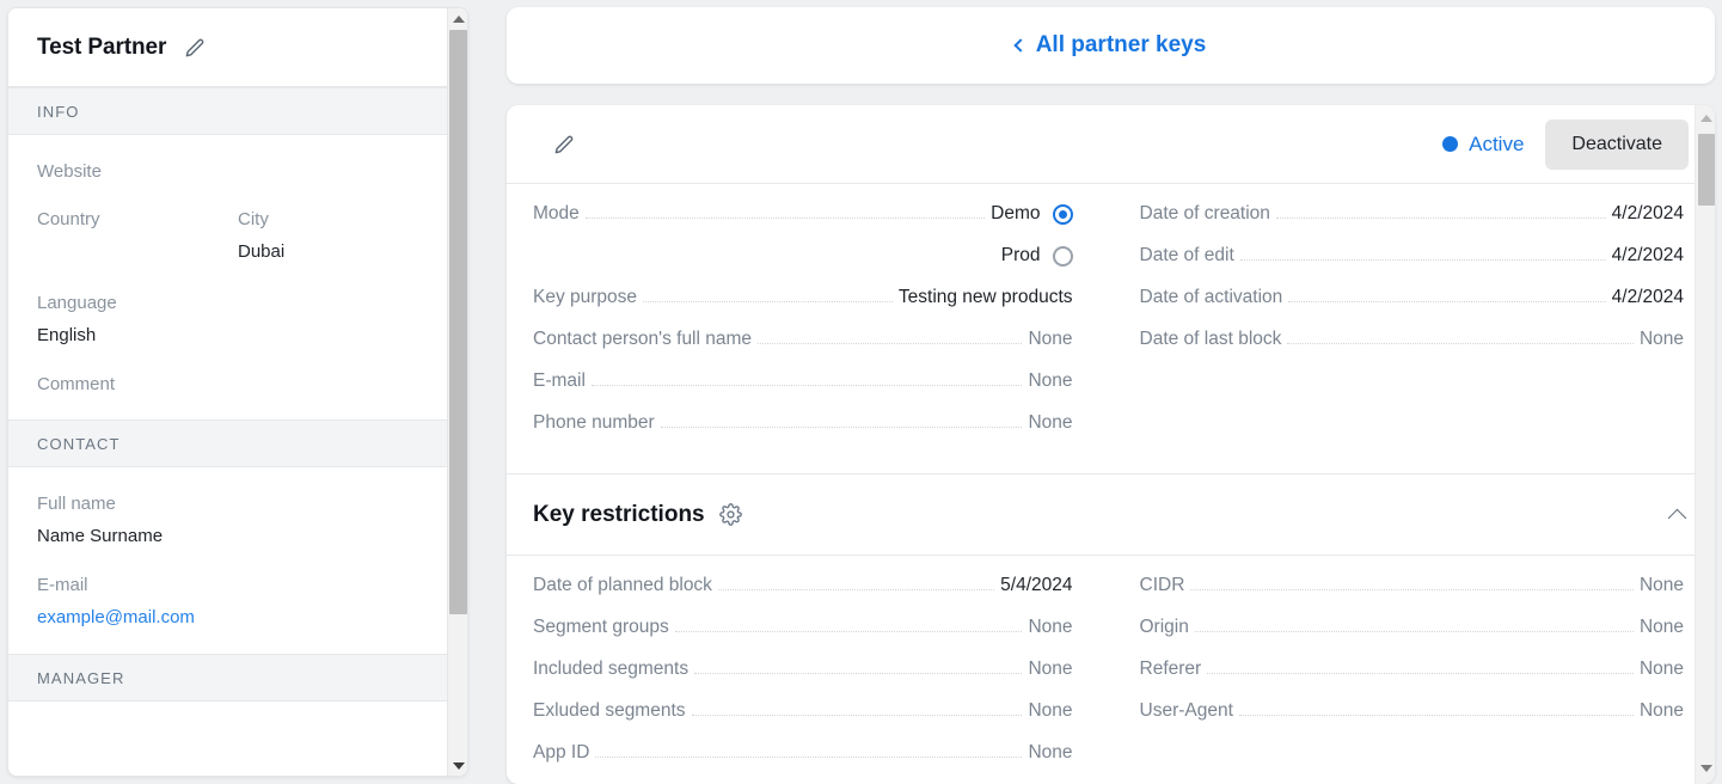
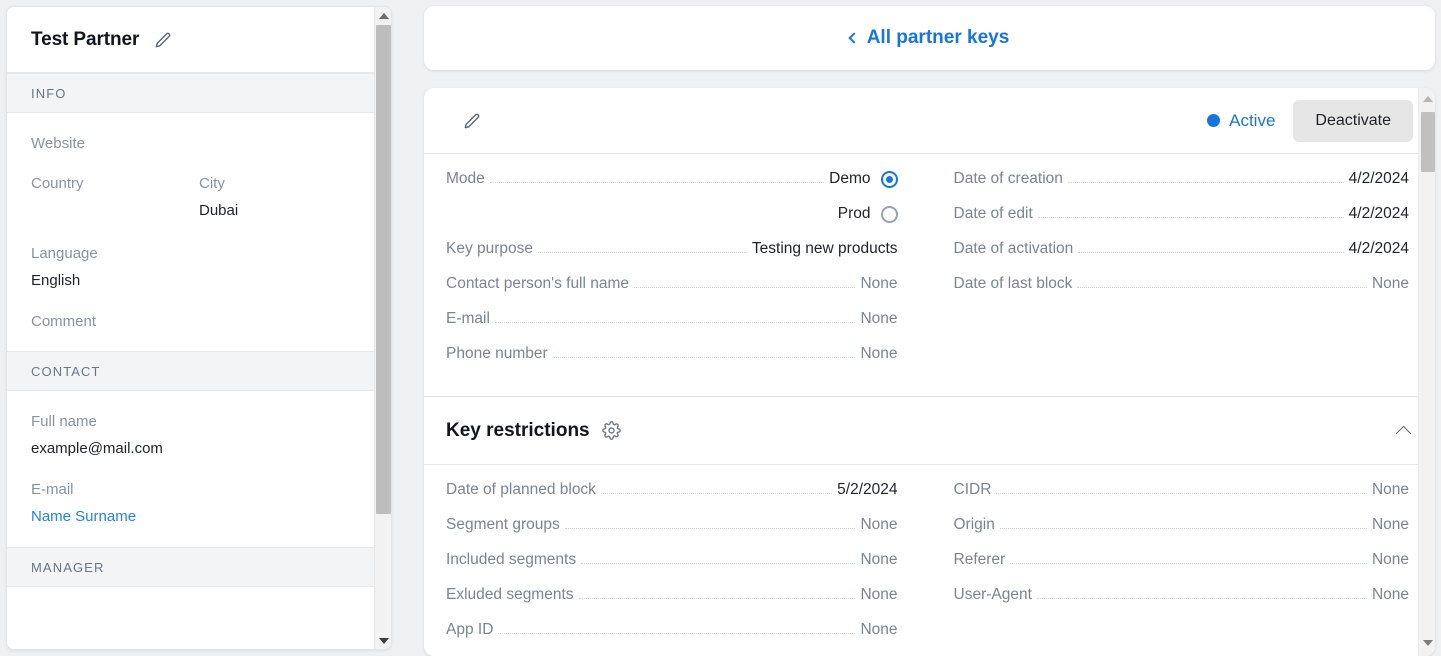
  Test Partner
  INFO
  Website
  Country
  City
  Dubai
  Language
  English
  Comment
  CONTACT
  Full name
- Name Surname
+ example@mail.com
  E-mail
- example@mail.com
+ Name Surname
  MANAGER
  All partner keys
  Active
  Deactivate
  Mode
  Demo
  Prod
  Key purpose
  Testing new products
  Contact person's full name
  None
  E-mail
  None
  Phone number
  None
  Date of creation
  4/2/2024
  Date of edit
  4/2/2024
  Date of activation
  4/2/2024
  Date of last block
  None
  Key restrictions
  Date of planned block
- 5/4/2024
+ 5/2/2024
  Segment groups
  None
  Included segments
  None
  Exluded segments
  None
  App ID
  None
  CIDR
  None
  Origin
  None
  Referer
  None
  User-Agent
  None
